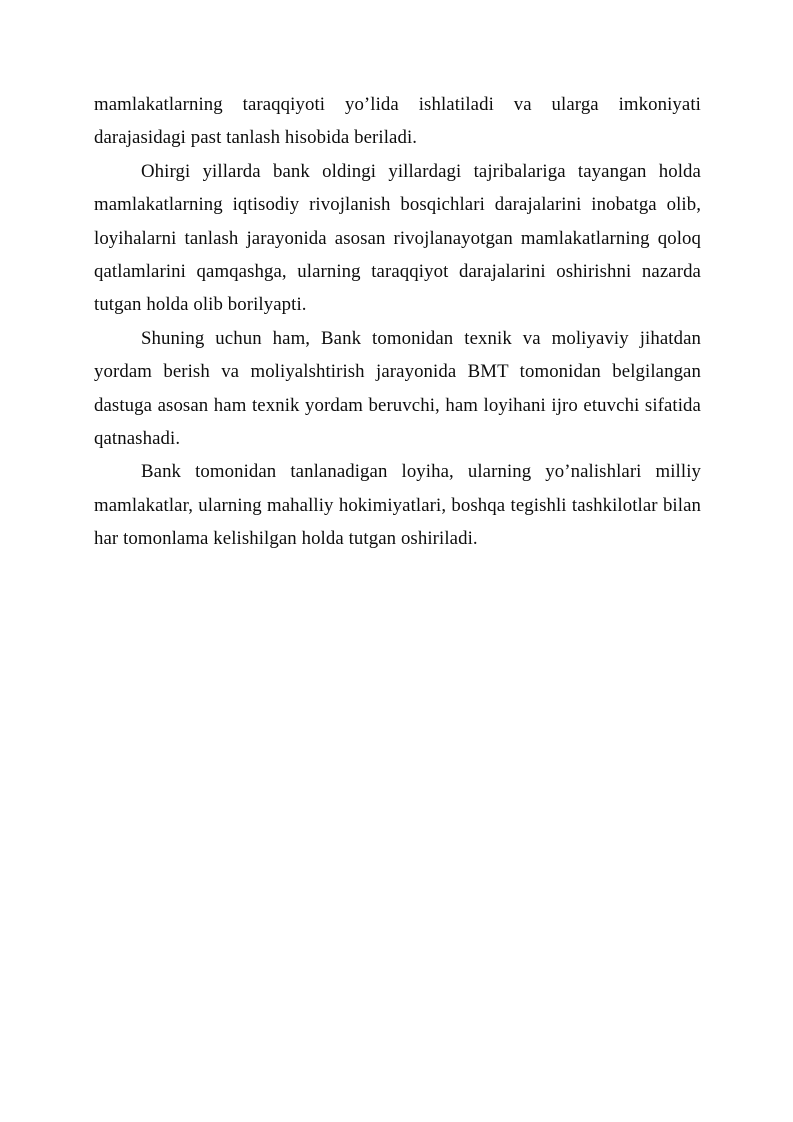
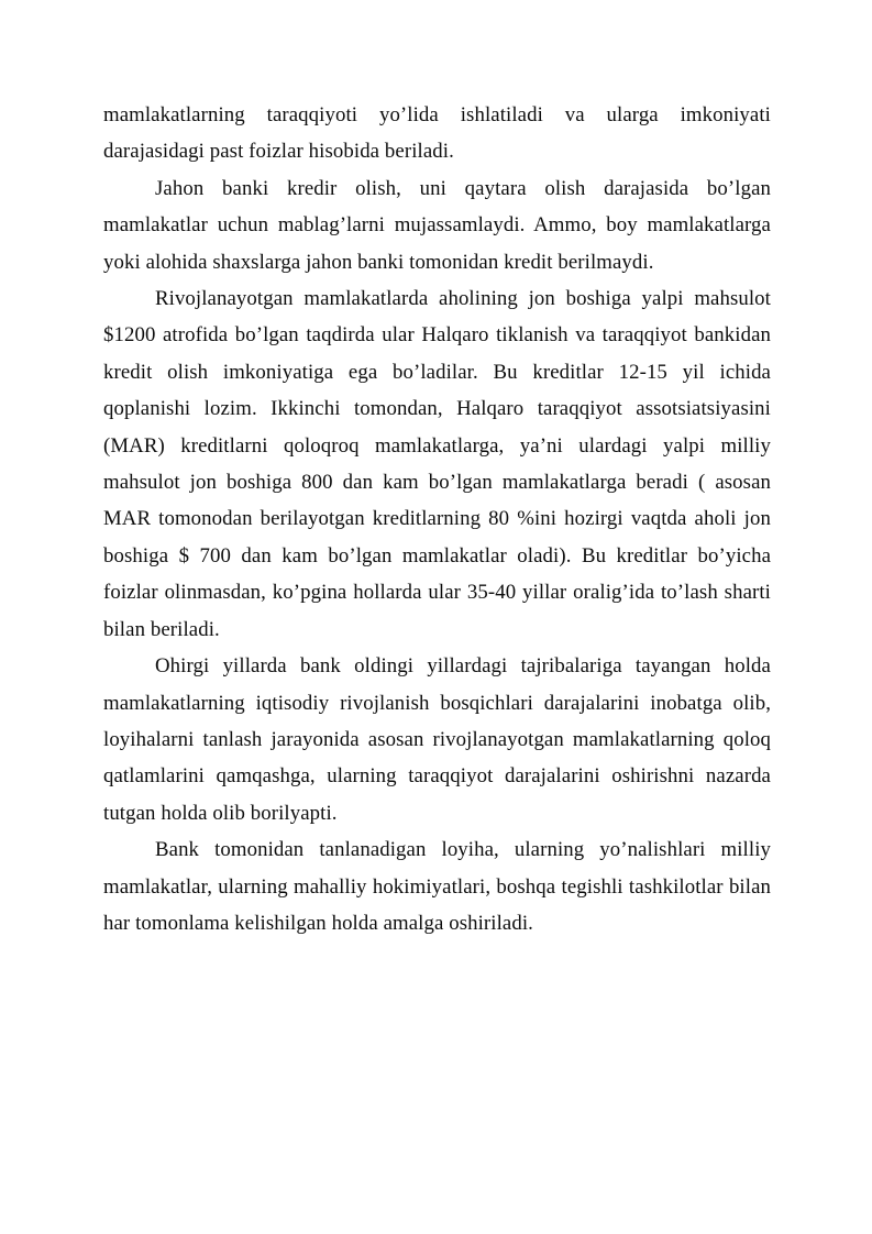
- mamlakatlarning taraqqiyoti yo’lida ishlatiladi va ularga imkoniyati darajasidagi past tanlash hisobida beriladi.
+ mamlakatlarning taraqqiyoti yo’lida ishlatiladi va ularga imkoniyati darajasidagi past foizlar hisobida beriladi.
+ Jahon banki kredir olish, uni qaytara olish darajasida bo’lgan mamlakatlar uchun mablag’larni mujassamlaydi. Ammo, boy mamlakatlarga yoki alohida shaxslarga jahon banki tomonidan kredit berilmaydi.
+ Rivojlanayotgan mamlakatlarda aholining jon boshiga yalpi mahsulot $1200 atrofida bo’lgan taqdirda ular Halqaro tiklanish va taraqqiyot bankidan kredit olish imkoniyatiga ega bo’ladilar. Bu kreditlar 12-15 yil ichida qoplanishi lozim. Ikkinchi tomondan, Halqaro taraqqiyot assotsiatsiyasini (MAR) kreditlarni qoloqroq mamlakatlarga, ya’ni ulardagi yalpi milliy mahsulot jon boshiga 800 dan kam bo’lgan mamlakatlarga beradi ( asosan MAR tomonodan berilayotgan kreditlarning 80 %ini hozirgi vaqtda aholi jon boshiga $ 700 dan kam bo’lgan mamlakatlar oladi). Bu kreditlar bo’yicha foizlar olinmasdan, ko’pgina hollarda ular 35-40 yillar oralig’ida to’lash sharti bilan beriladi.
  Ohirgi yillarda bank oldingi yillardagi tajribalariga tayangan holda mamlakatlarning iqtisodiy rivojlanish bosqichlari darajalarini inobatga olib, loyihalarni tanlash jarayonida asosan rivojlanayotgan mamlakatlarning qoloq qatlamlarini qamqashga, ularning taraqqiyot darajalarini oshirishni nazarda tutgan holda olib borilyapti.
- Shuning uchun ham, Bank tomonidan texnik va moliyaviy jihatdan yordam berish va moliyalshtirish jarayonida BMT tomonidan belgilangan dastuga asosan ham texnik yordam beruvchi, ham loyihani ijro etuvchi sifatida qatnashadi.
- Bank tomonidan tanlanadigan loyiha, ularning yo’nalishlari milliy mamlakatlar, ularning mahalliy hokimiyatlari, boshqa tegishli tashkilotlar bilan har tomonlama kelishilgan holda tutgan oshiriladi.
+ Bank tomonidan tanlanadigan loyiha, ularning yo’nalishlari milliy mamlakatlar, ularning mahalliy hokimiyatlari, boshqa tegishli tashkilotlar bilan har tomonlama kelishilgan holda amalga oshiriladi.
